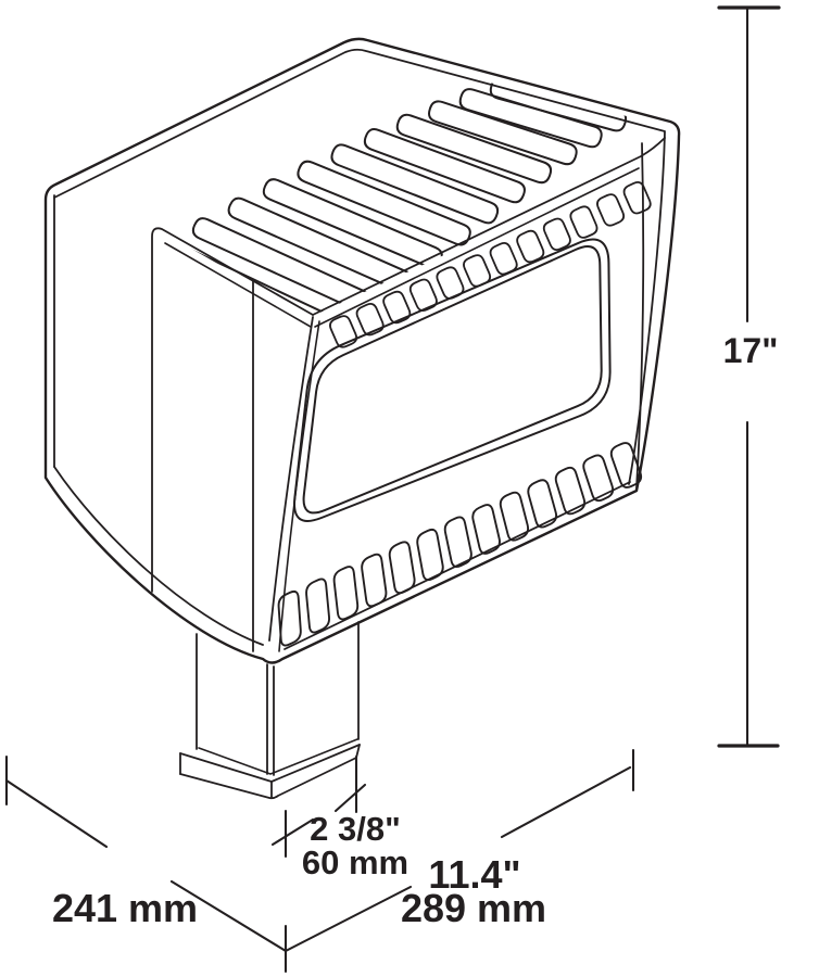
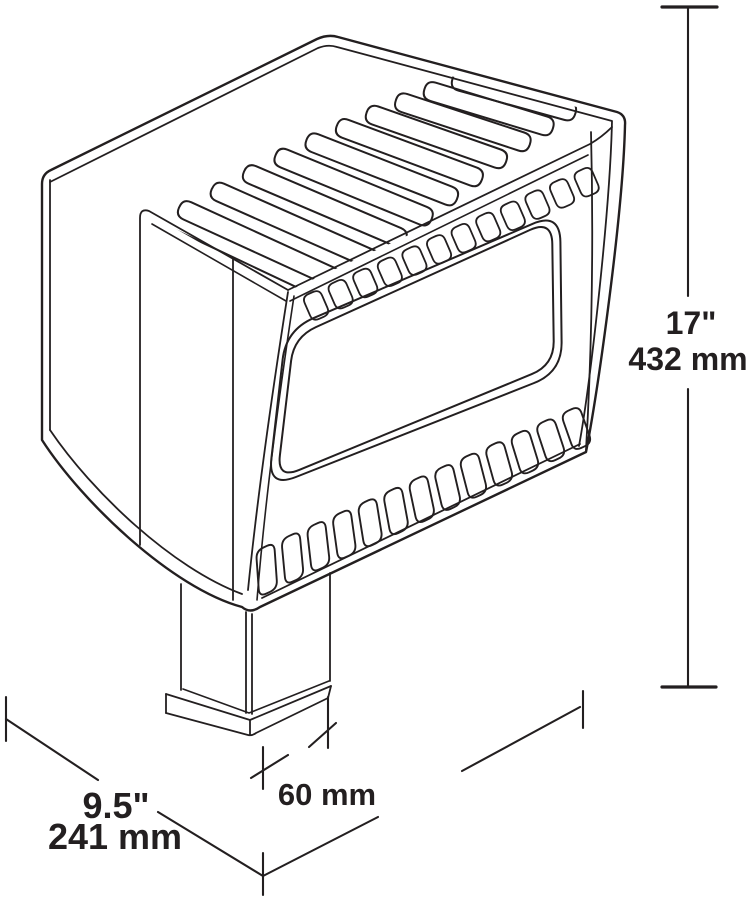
  17"
+ 432 mm
+ 9.5"
  241 mm
- 11.4"
- 289 mm
- 2 3/8"
  60 mm
